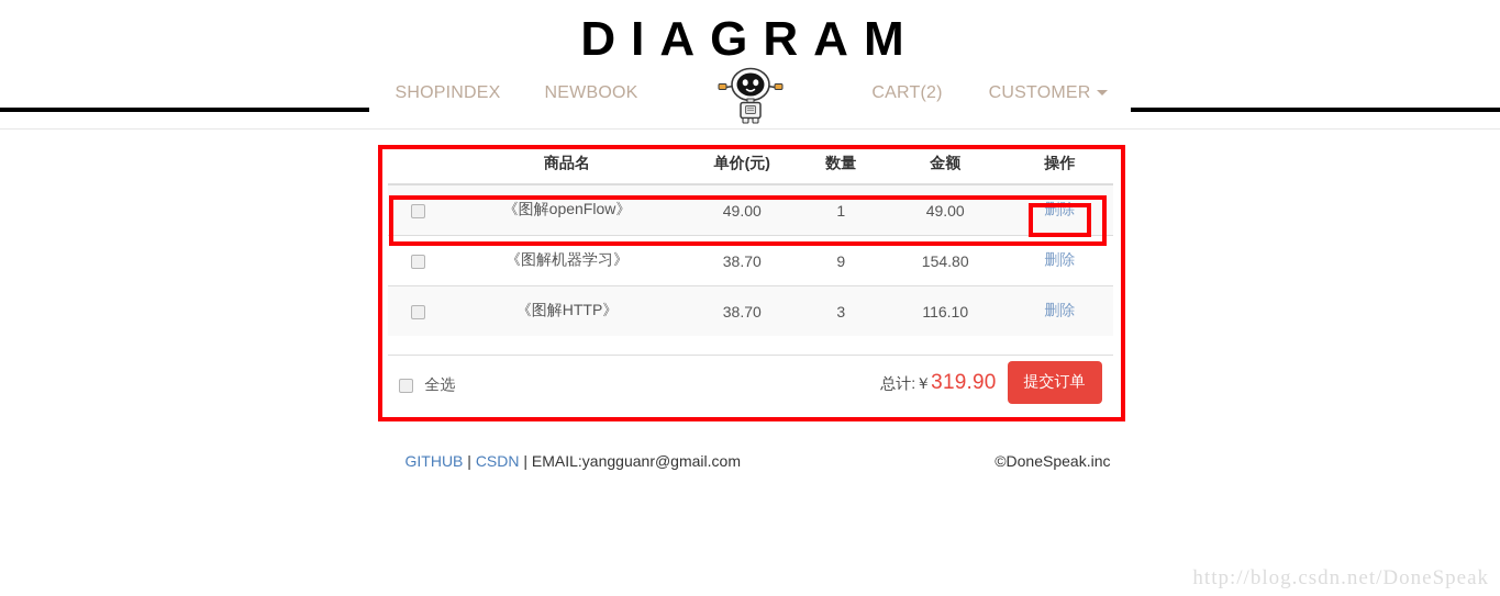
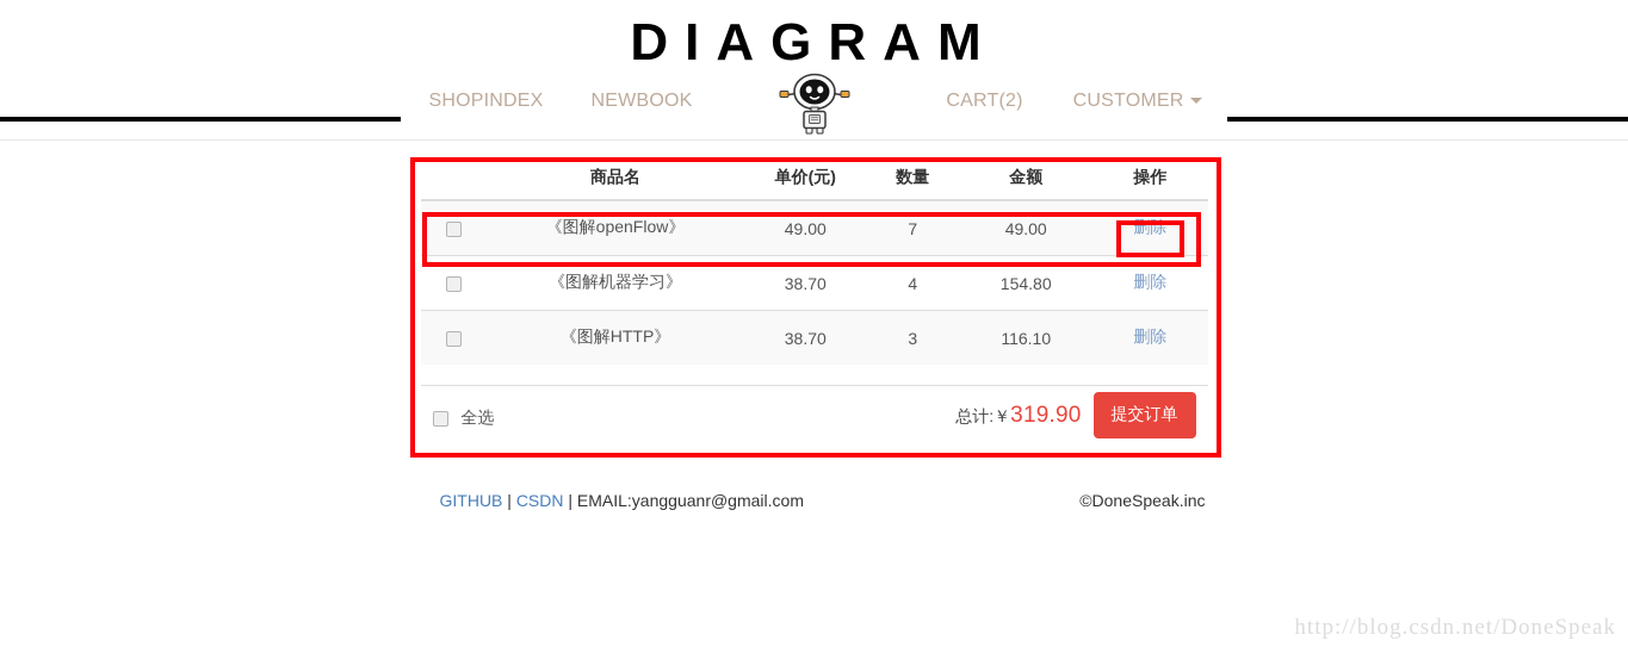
  DIAGRAM
  SHOPINDEX
  NEWBOOK
  CART(2)
  CUSTOMER
  	商品名	单价(元)	数量	金额	操作
- 	《图解openFlow》	49.00	1	49.00	删除
+ 	《图解openFlow》	49.00	7	49.00	删除
- 	《图解机器学习》	38.70	9	154.80	删除
+ 	《图解机器学习》	38.70	4	154.80	删除
  	《图解HTTP》	38.70	3	116.10	删除
  全选
  总计:￥319.90
  提交订单
  GITHUB | CSDN | EMAIL:yangguanr@gmail.com
  ©DoneSpeak.inc
  http://blog.csdn.net/DoneSpeak
